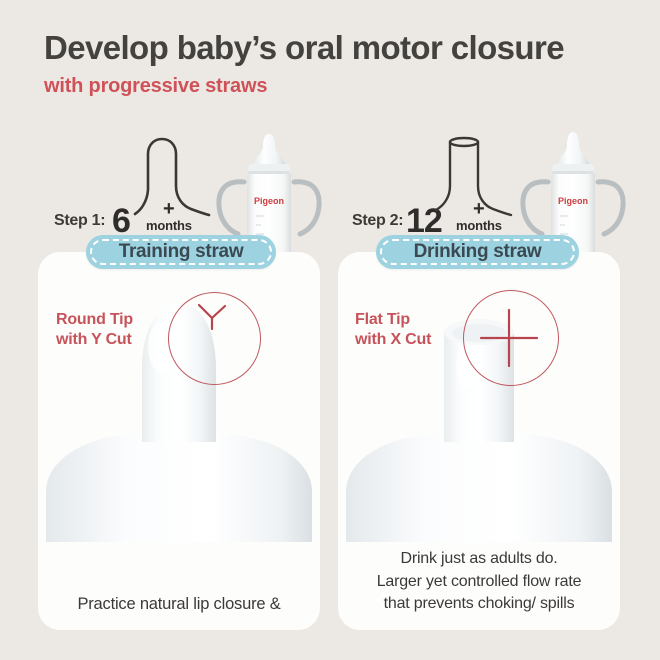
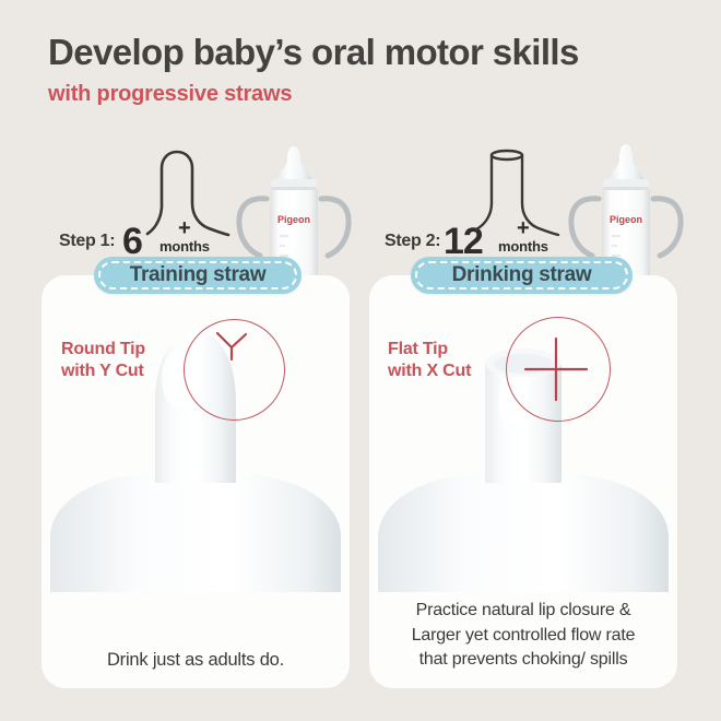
- Develop baby’s oral motor closure
+ Develop baby’s oral motor skills
  with progressive straws
  Step 1:
  6
  +
  months
  Pigeon
  Training straw
  Round Tip
  with Y Cut
- Practice natural lip closure &
+ Drink just as adults do.
  Step 2:
  12
  +
  months
  Pigeon
  Drinking straw
  Flat Tip
  with X Cut
- Drink just as adults do.
+ Practice natural lip closure &
  Larger yet controlled flow rate
  that prevents choking/ spills
